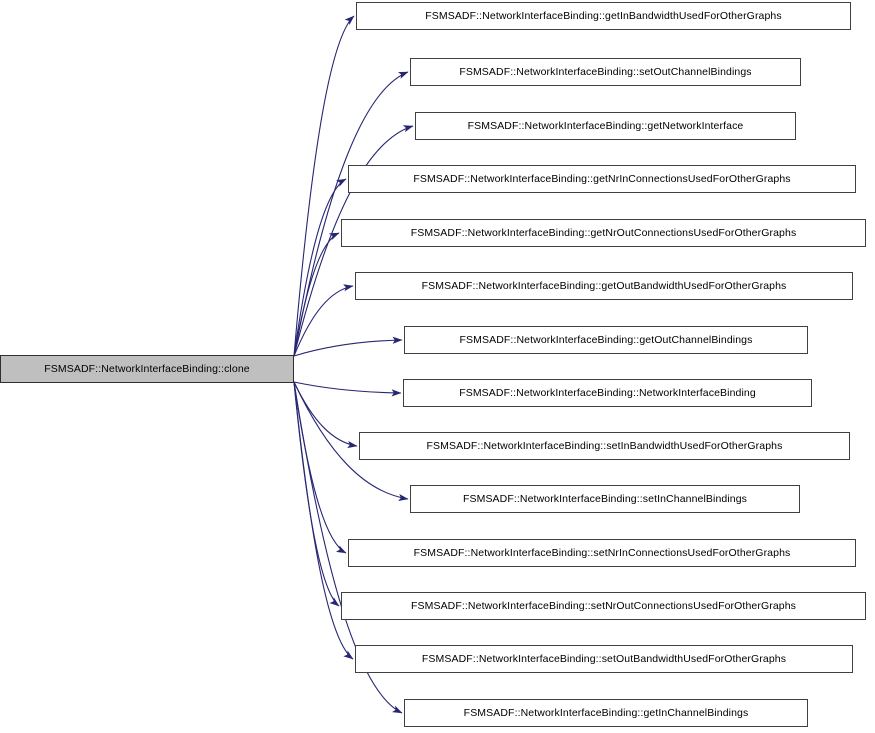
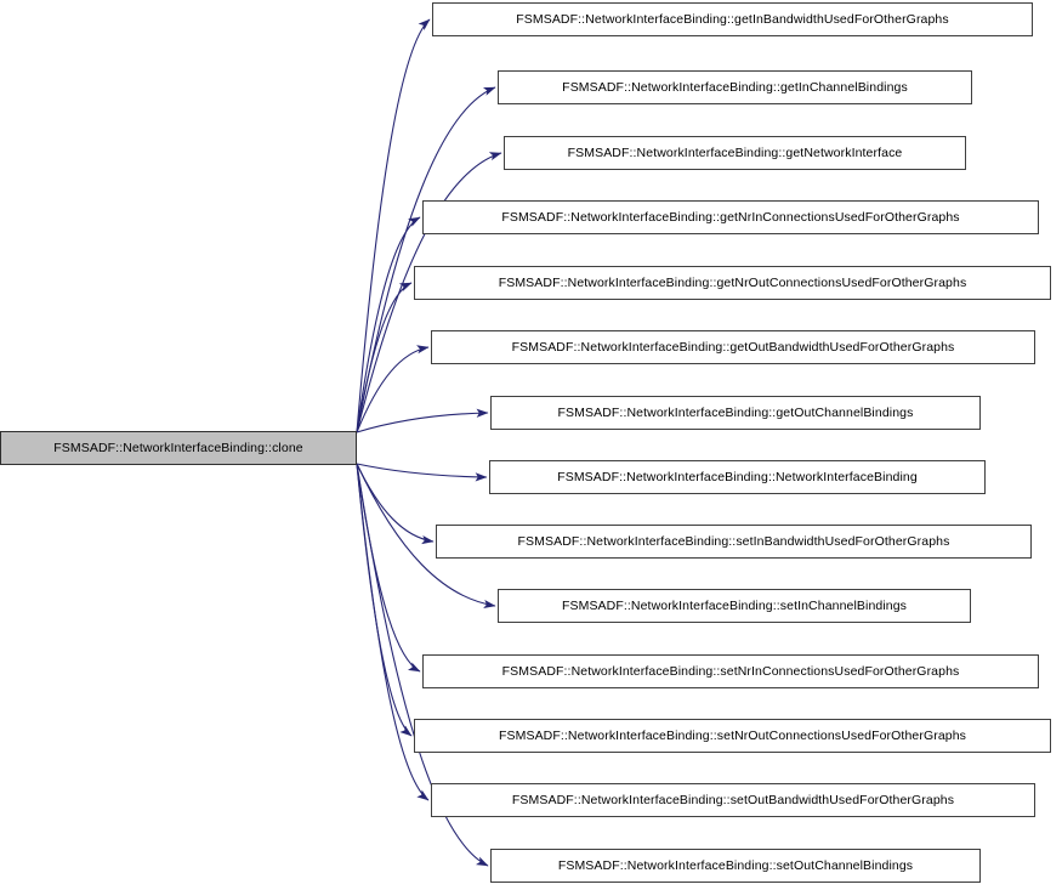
  FSMSADF::NetworkInterfaceBinding::clone
  FSMSADF::NetworkInterfaceBinding::getInBandwidthUsedForOtherGraphs
- FSMSADF::NetworkInterfaceBinding::setOutChannelBindings
+ FSMSADF::NetworkInterfaceBinding::getInChannelBindings
  FSMSADF::NetworkInterfaceBinding::getNetworkInterface
  FSMSADF::NetworkInterfaceBinding::getNrInConnectionsUsedForOtherGraphs
  FSMSADF::NetworkInterfaceBinding::getNrOutConnectionsUsedForOtherGraphs
  FSMSADF::NetworkInterfaceBinding::getOutBandwidthUsedForOtherGraphs
  FSMSADF::NetworkInterfaceBinding::getOutChannelBindings
  FSMSADF::NetworkInterfaceBinding::NetworkInterfaceBinding
  FSMSADF::NetworkInterfaceBinding::setInBandwidthUsedForOtherGraphs
  FSMSADF::NetworkInterfaceBinding::setInChannelBindings
  FSMSADF::NetworkInterfaceBinding::setNrInConnectionsUsedForOtherGraphs
  FSMSADF::NetworkInterfaceBinding::setNrOutConnectionsUsedForOtherGraphs
  FSMSADF::NetworkInterfaceBinding::setOutBandwidthUsedForOtherGraphs
- FSMSADF::NetworkInterfaceBinding::getInChannelBindings
+ FSMSADF::NetworkInterfaceBinding::setOutChannelBindings
